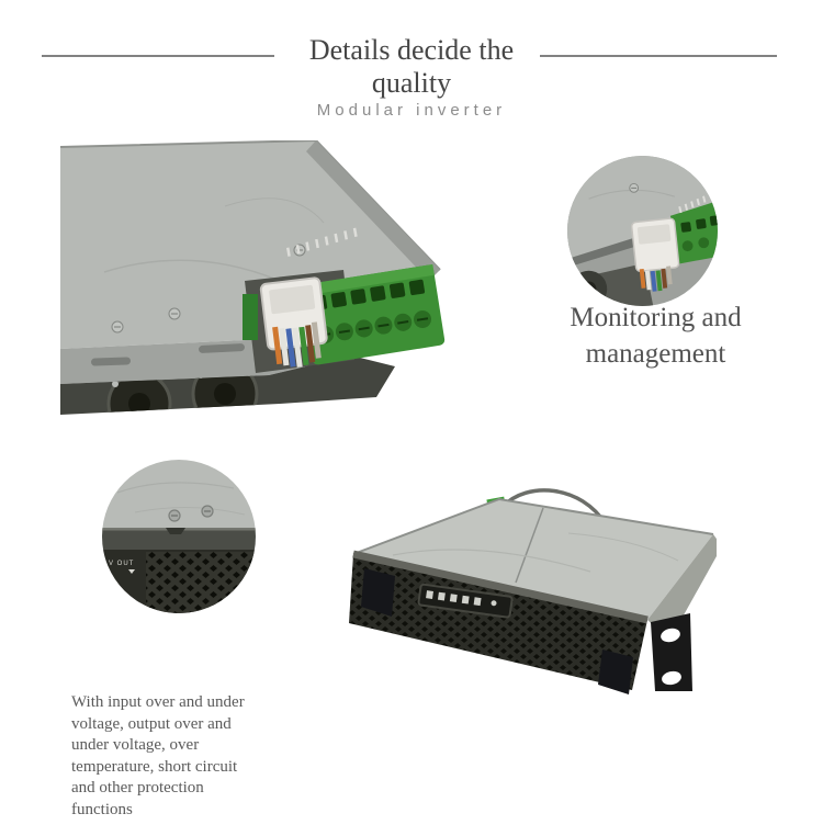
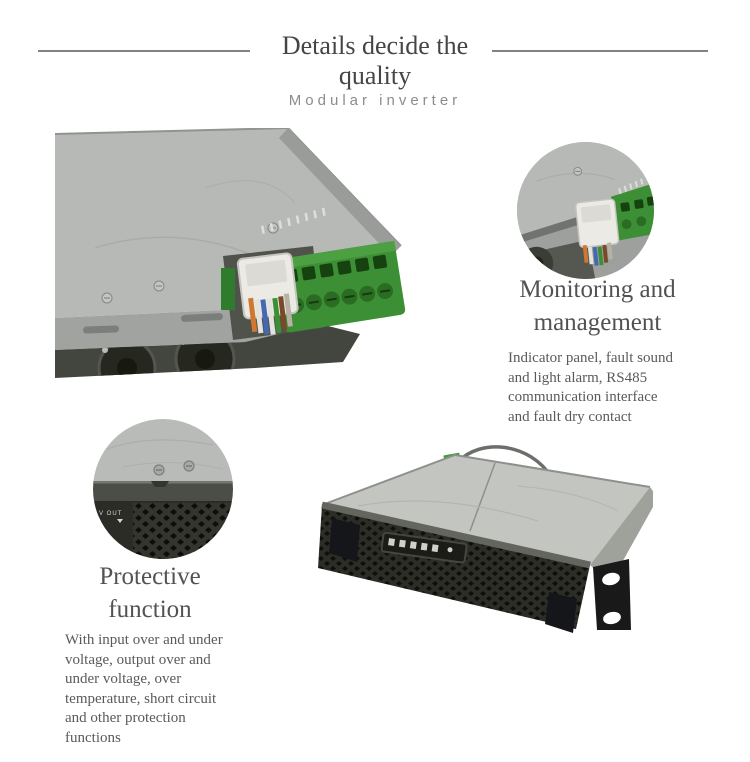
  Details decide the
  quality
  Modular inverter
  Monitoring and
  management
+ Indicator panel, fault sound
+ and light alarm, RS485
+ communication interface
+ and fault dry contact
+ Protective
+ function
  With input over and under
  voltage, output over and
  under voltage, over
  temperature, short circuit
  and other protection
  functions
